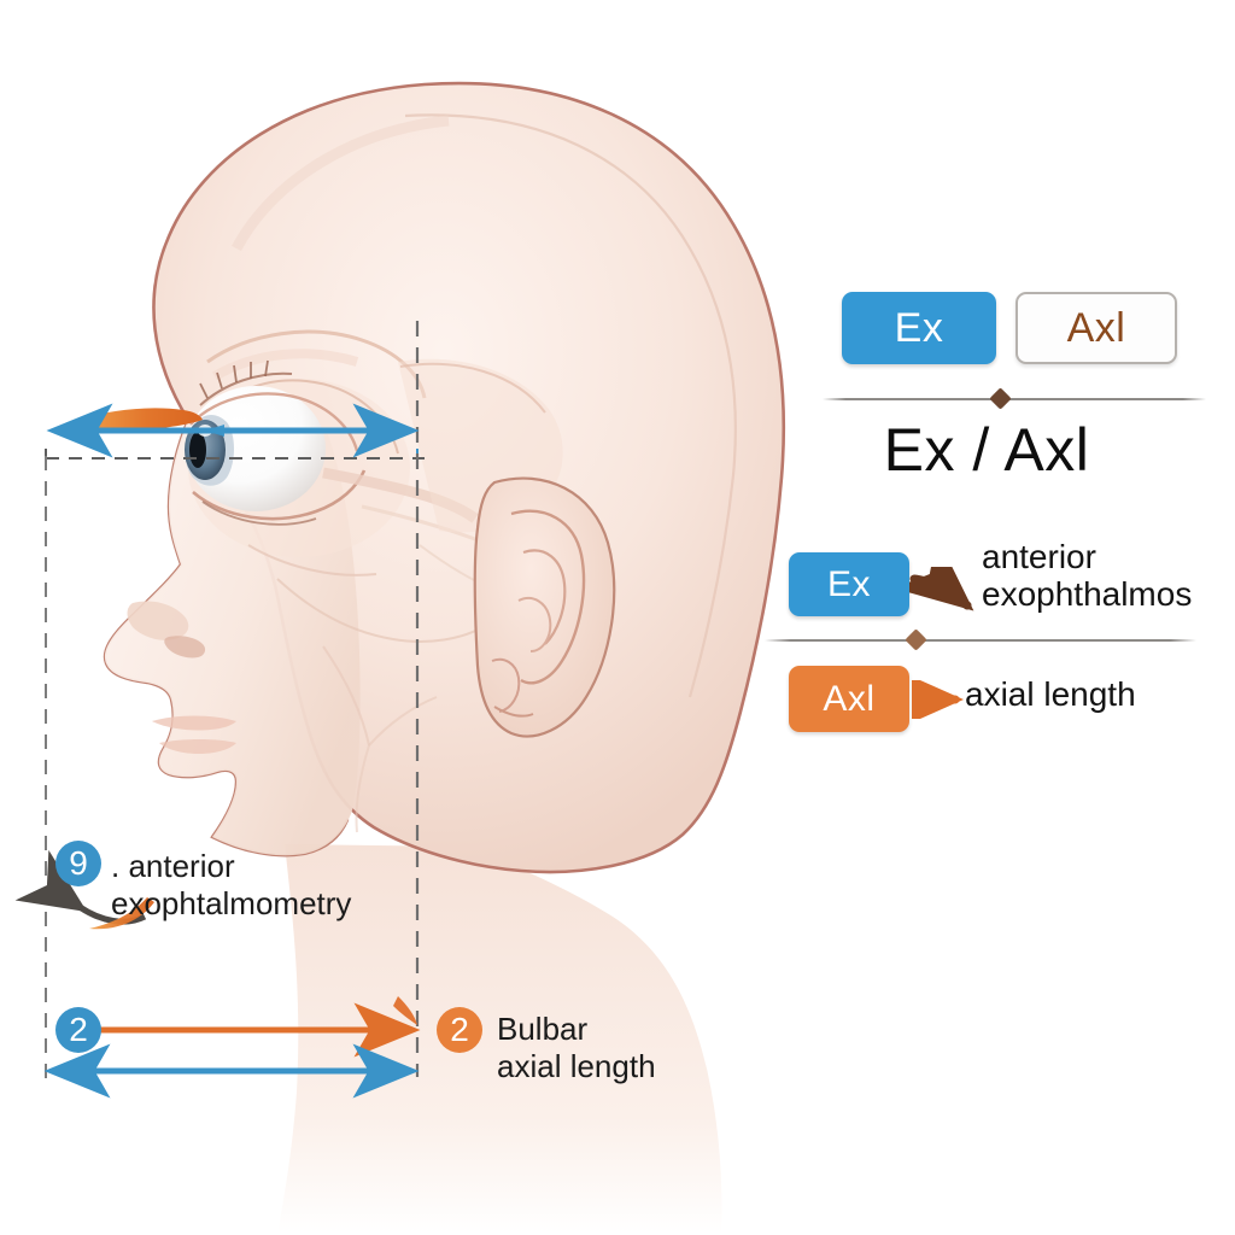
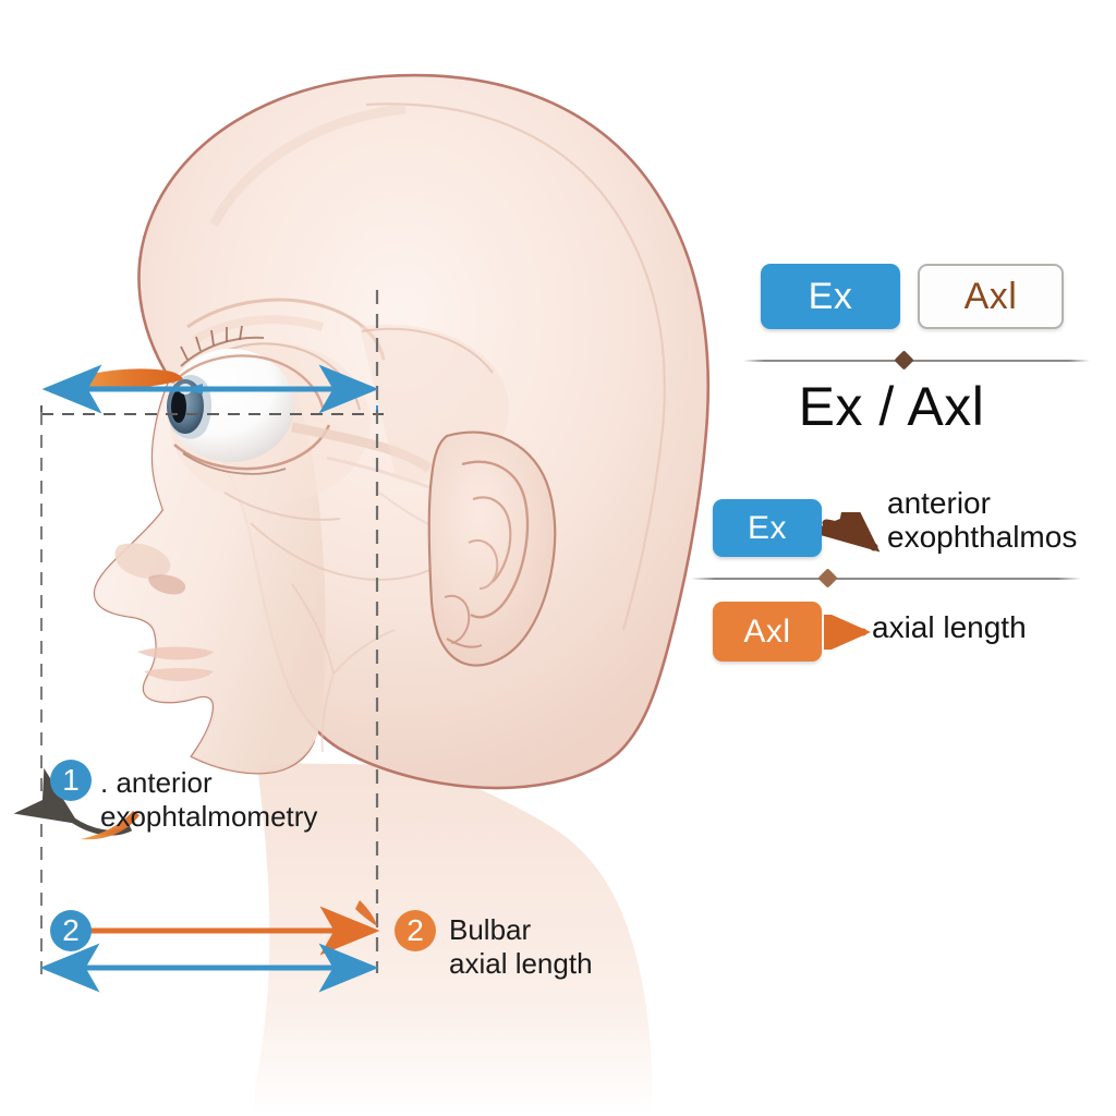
  Ex
  Axl
  Ex / Axl
  Ex
  anterior
  exophthalmos
  Axl
  axial length
- 9
+ 1
  . anterior
  exophtalmometry
  2
  2
  Bulbar
  axial length
